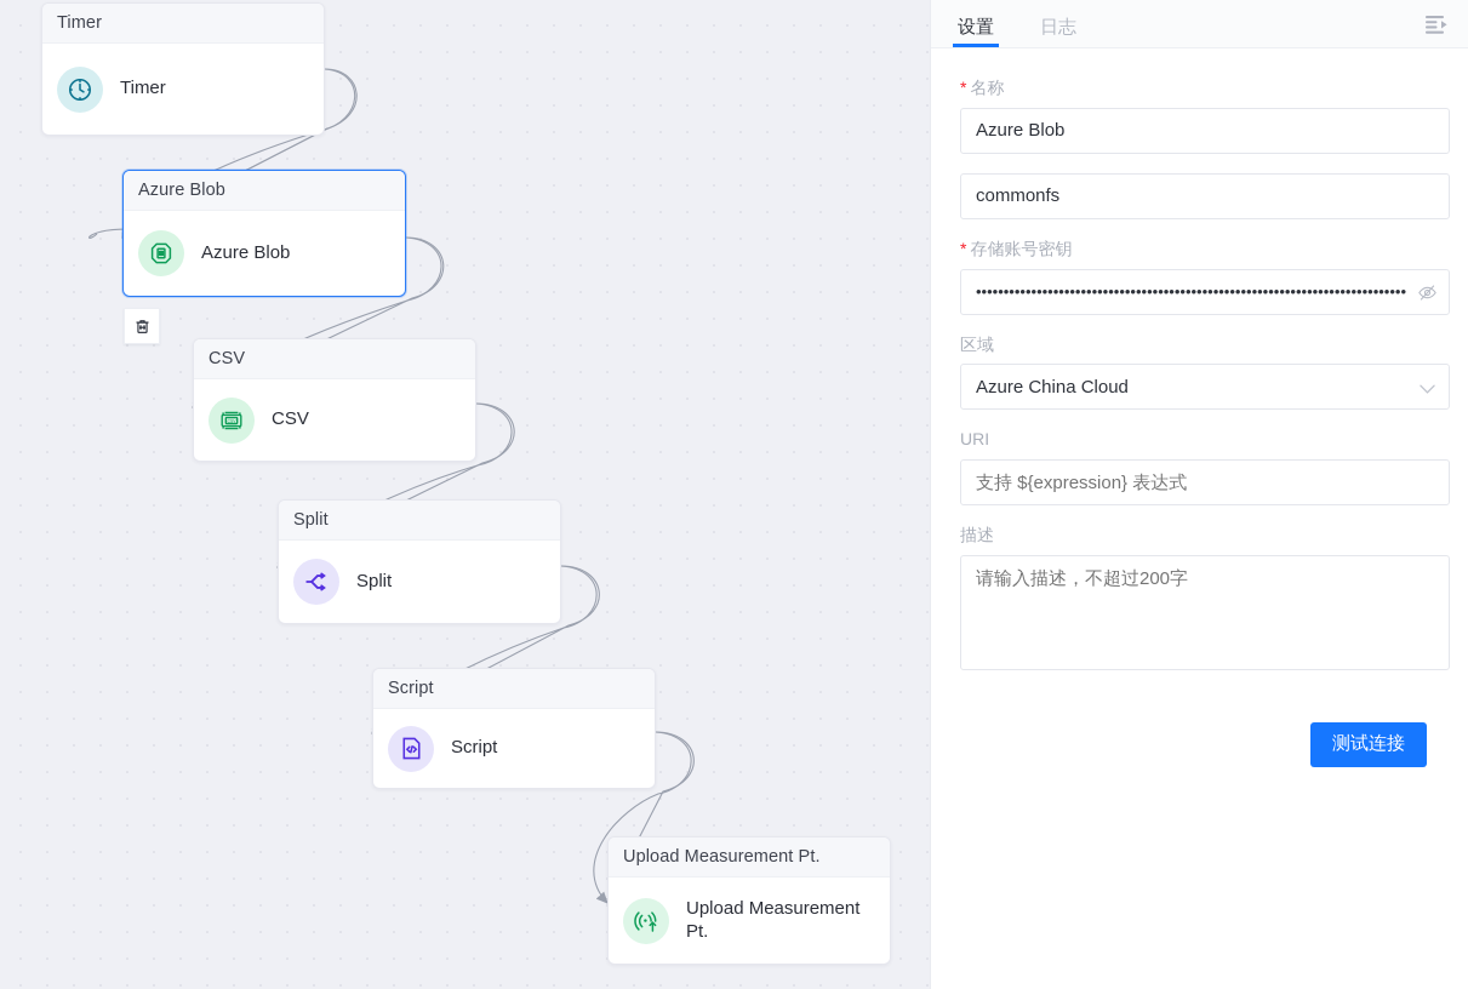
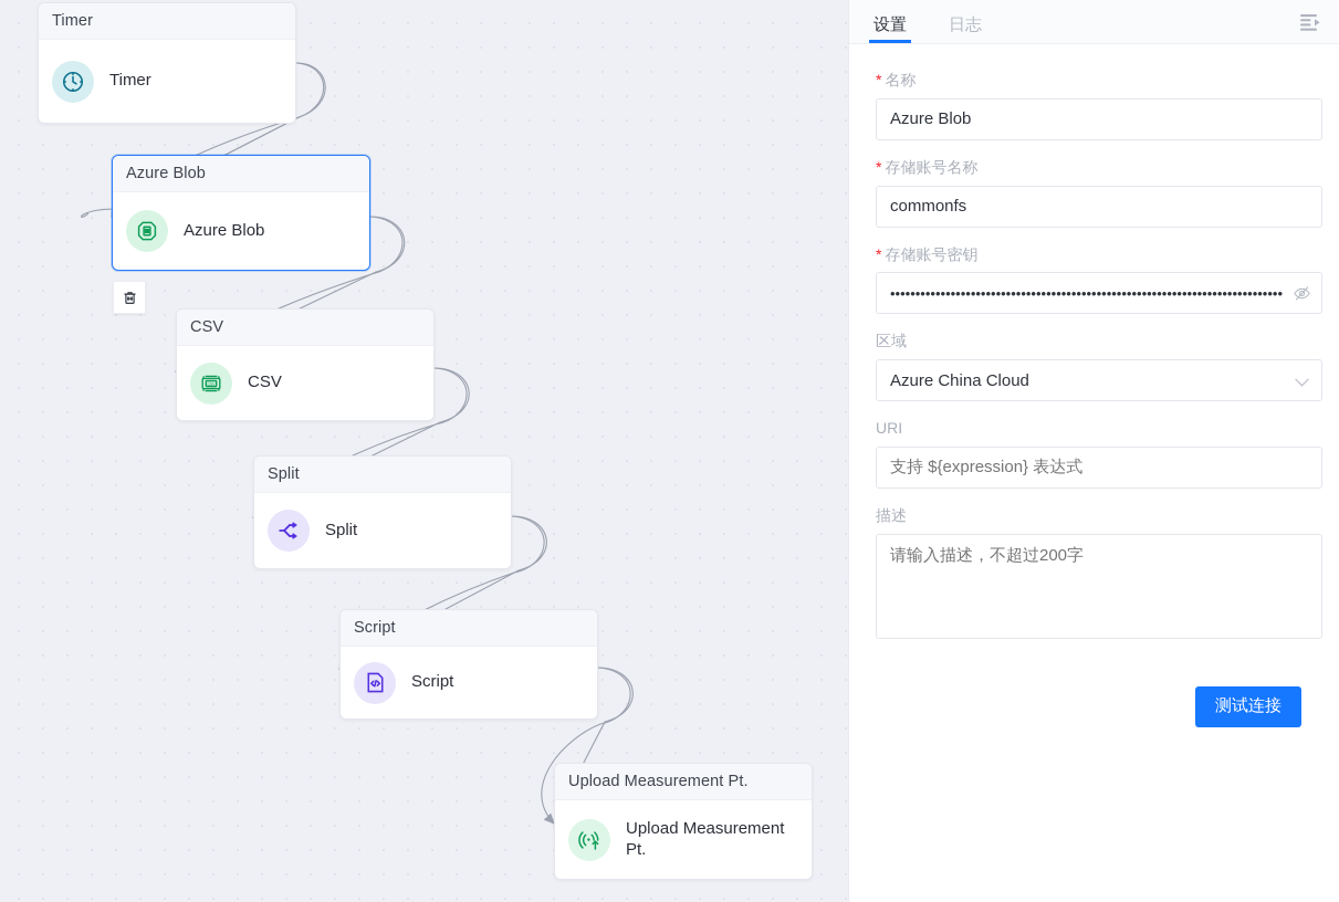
  Timer
  Timer
  Azure Blob
  Azure Blob
  CSV
  CSV
  Split
  Split
  Script
  Script
  Upload Measurement Pt.
  Upload Measurement Pt.
  设置
  日志
  * 名称
  Azure Blob
+ * 存储账号名称
  commonfs
  * 存储账号密钥
  ••••••••••••••••••••••••••••••••••••••••••••••••••••••••••••••••••••••••••••••
  区域
  Azure China Cloud
  URI
  支持 ${expression} 表达式
  描述
  请输入描述，不超过200字
  测试连接
